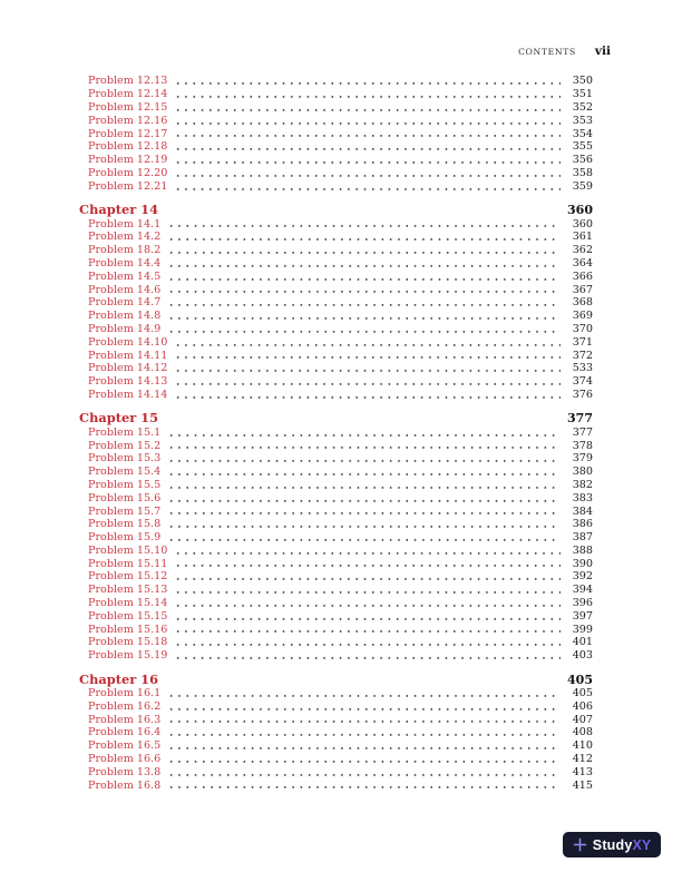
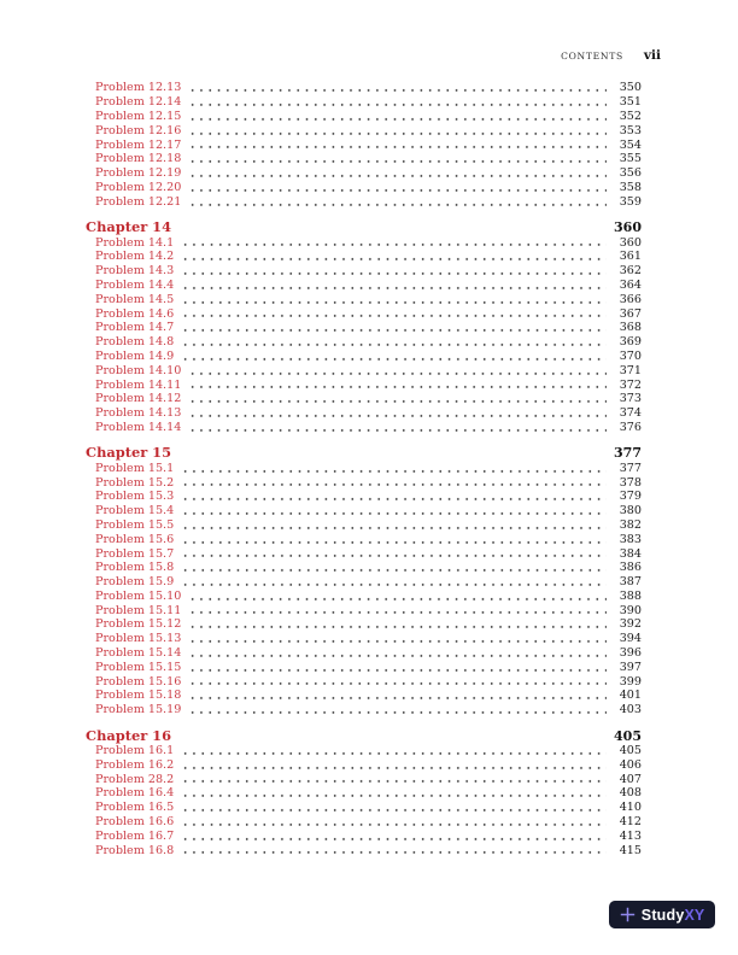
  CONTENTS
  vii
  Problem 12.13
  350
  Problem 12.14
  351
  Problem 12.15
  352
  Problem 12.16
  353
  Problem 12.17
  354
  Problem 12.18
  355
  Problem 12.19
  356
  Problem 12.20
  358
  Problem 12.21
  359
  Chapter 14
  360
  Problem 14.1
  360
  Problem 14.2
  361
- Problem 18.2
+ Problem 14.3
  362
  Problem 14.4
  364
  Problem 14.5
  366
  Problem 14.6
  367
  Problem 14.7
  368
  Problem 14.8
  369
  Problem 14.9
  370
  Problem 14.10
  371
  Problem 14.11
  372
  Problem 14.12
- 533
+ 373
  Problem 14.13
  374
  Problem 14.14
  376
  Chapter 15
  377
  Problem 15.1
  377
  Problem 15.2
  378
  Problem 15.3
  379
  Problem 15.4
  380
  Problem 15.5
  382
  Problem 15.6
  383
  Problem 15.7
  384
  Problem 15.8
  386
  Problem 15.9
  387
  Problem 15.10
  388
  Problem 15.11
  390
  Problem 15.12
  392
  Problem 15.13
  394
  Problem 15.14
  396
  Problem 15.15
  397
  Problem 15.16
  399
  Problem 15.18
  401
  Problem 15.19
  403
  Chapter 16
  405
  Problem 16.1
  405
  Problem 16.2
  406
- Problem 16.3
+ Problem 28.2
  407
  Problem 16.4
  408
  Problem 16.5
  410
  Problem 16.6
  412
- Problem 13.8
+ Problem 16.7
  413
  Problem 16.8
  415
  Study
  XY
